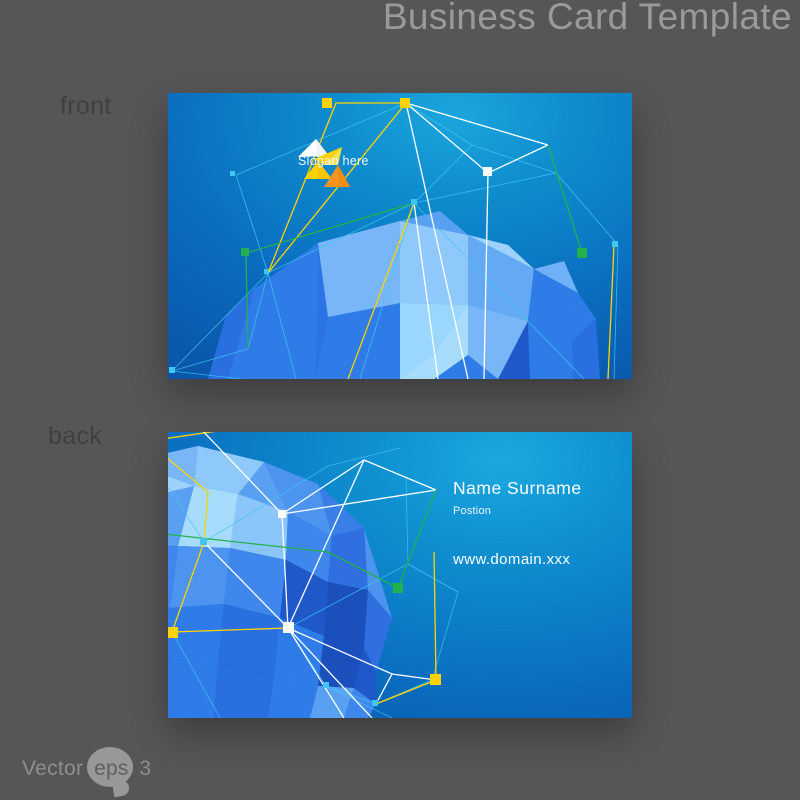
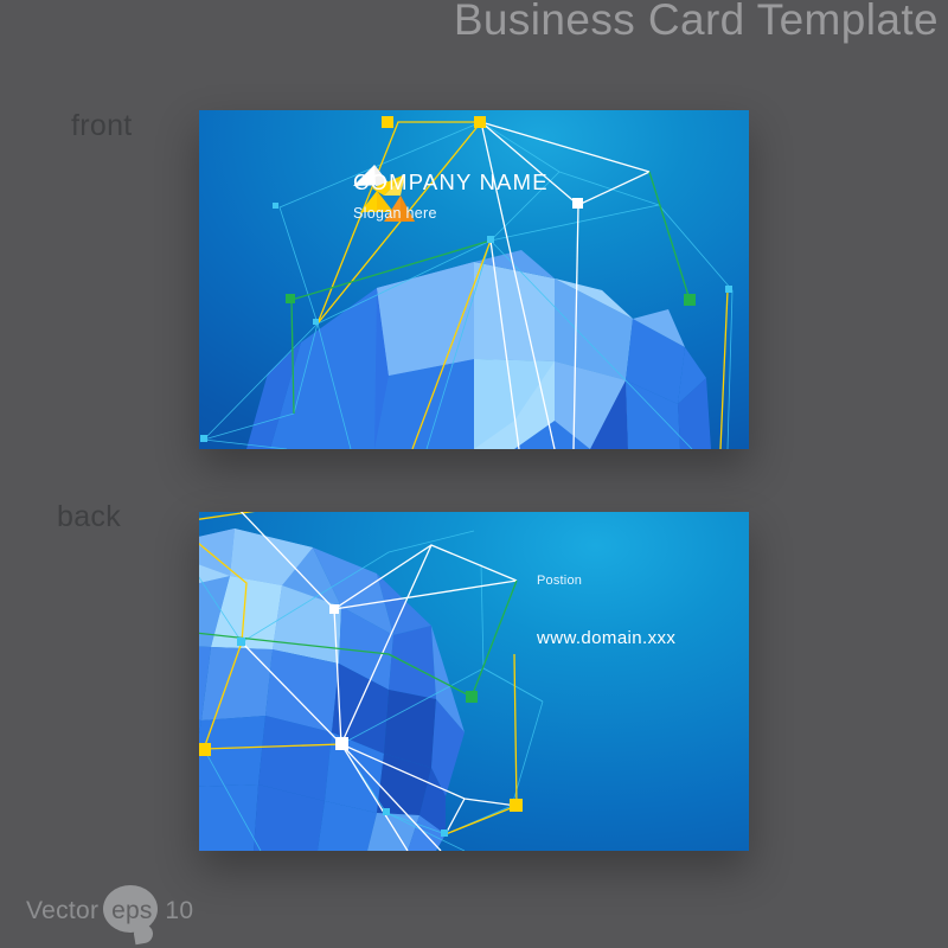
  Business Card Template
+ COMPANY NAME
  Slogan here
- Name Surname
  Postion
  www.domain.xxx
  Vector
  eps
- 3
+ 10
